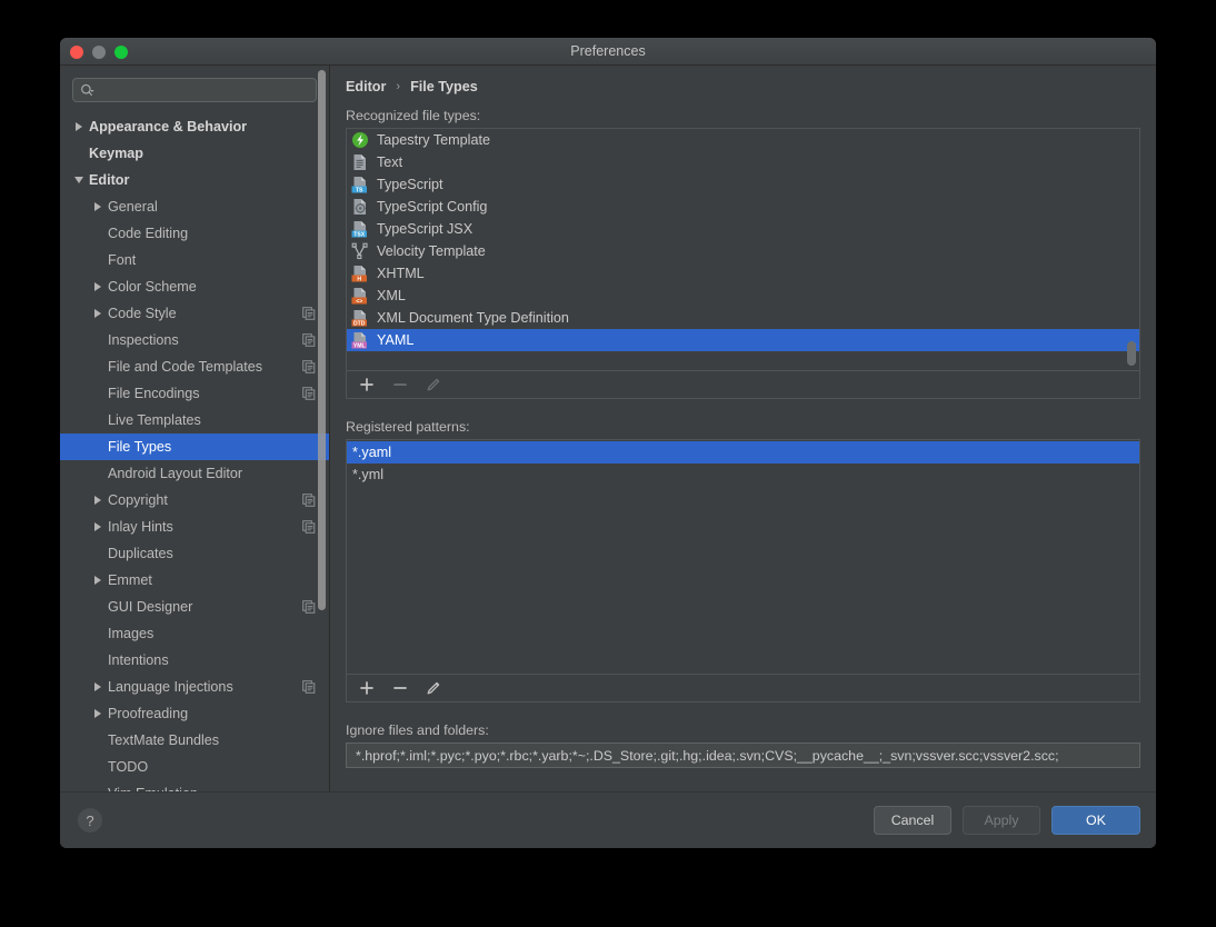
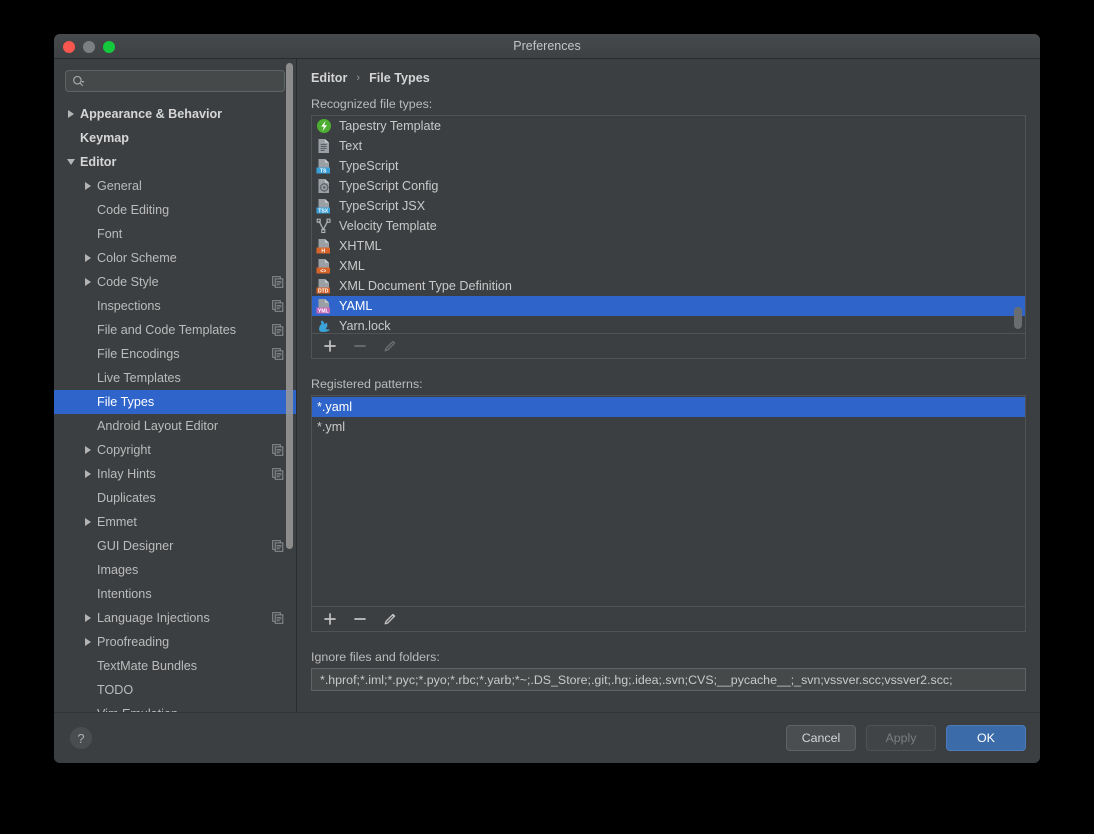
  Preferences
  Appearance & Behavior
  Keymap
  Editor
  General
  Code Editing
  Font
  Color Scheme
  Code Style
  Inspections
  File and Code Templates
  File Encodings
  Live Templates
  File Types
  Android Layout Editor
  Copyright
  Inlay Hints
  Duplicates
  Emmet
  GUI Designer
  Images
  Intentions
  Language Injections
  Proofreading
  TextMate Bundles
  TODO
  Editor
  ›
  File Types
  Recognized file types:
  Tapestry Template
  Text
  TypeScript
  TypeScript Config
  TypeScript JSX
  Velocity Template
  XHTML
  XML
  XML Document Type Definition
  YAML
+ Yarn.lock
  Registered patterns:
  *.yaml
  *.yml
  Ignore files and folders:
  *.hprof;*.iml;*.pyc;*.pyo;*.rbc;*.yarb;*~;.DS_Store;.git;.hg;.idea;.svn;CVS;__pycache__;_svn;vssver.scc;vssver2.scc;
  ?
  Cancel
  Apply
  OK
